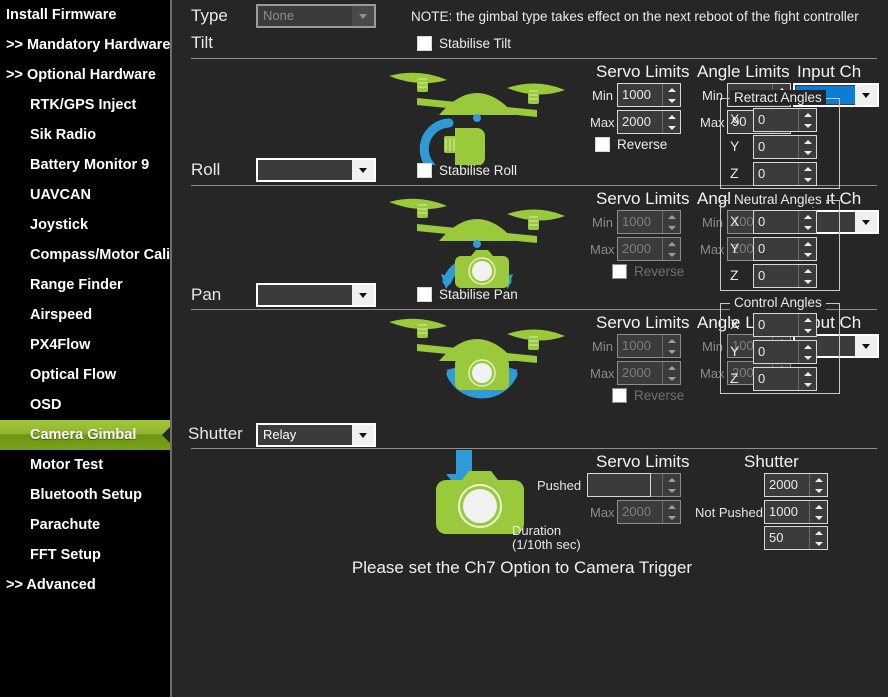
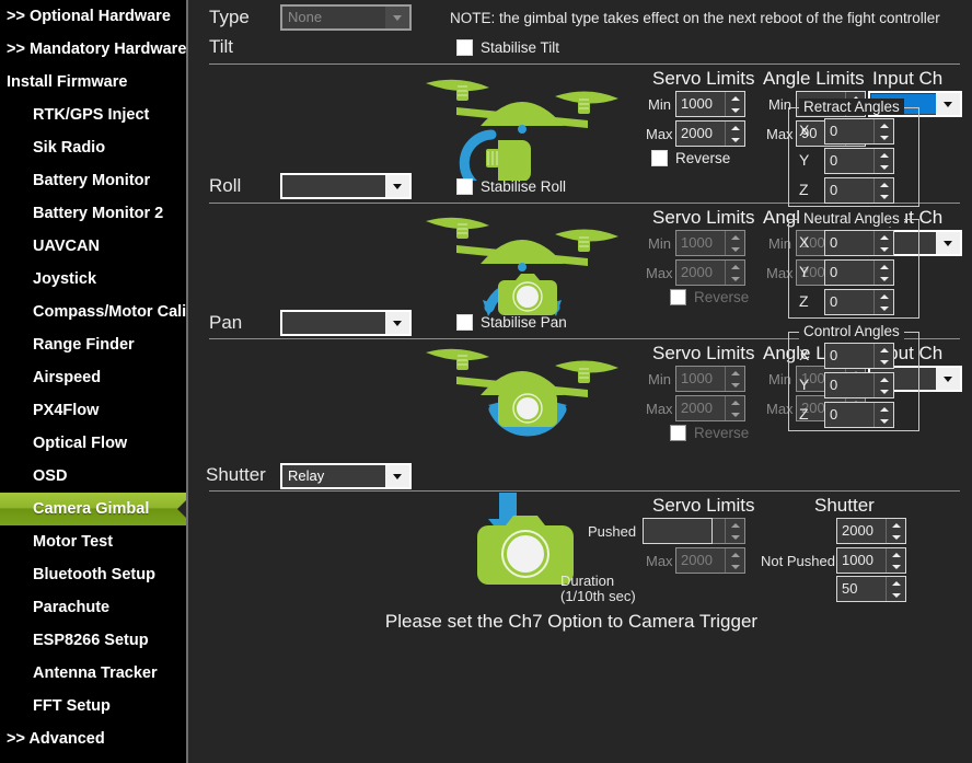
- Install Firmware
+ >> Optional Hardware
  >> Mandatory Hardware
- >> Optional Hardware
+ Install Firmware
  RTK/GPS Inject
  Sik Radio
+ Battery Monitor
- Battery Monitor 9
+ Battery Monitor 2
  UAVCAN
  Joystick
  Compass/Motor Cali
  Range Finder
  Airspeed
  PX4Flow
  Optical Flow
  OSD
  Camera Gimbal
  Motor Test
  Bluetooth Setup
  Parachute
+ ESP8266 Setup
+ Antenna Tracker
  FFT Setup
  >> Advanced
  Type
  None
  NOTE: the gimbal type takes effect on the next reboot of the fight controller
  Tilt
  Stabilise Tilt
  Servo Limits
  Angle Limits
  Input Ch
  Min
  1000
  Max
  2000
  Min
  Max
  90
  Reverse
  Roll
  Stabilise Roll
  Servo Limits
  Min
  1000
  Max
  2000
  Min
  100
  Max
  200
  Reverse
  Pan
  Stabilise Pan
  Servo Limits
  Min
  1000
  Max
  2000
  Min
  100
  Max
  200
  Reverse
  Shutter
  Relay
  Servo Limits
  Shutter
  Max
  2000
  Pushed
  2000
  Not Pushed
  1000
  Duration
  (1/10th sec)
  50
  Please set the Ch7 Option to Camera Trigger
  Retract Angles
  X
  0
  Y
  0
  Z
  0
  Neutral Angles
  X
  0
  Y
  0
  Z
  0
  Control Angles
  X
  0
  Y
  0
  Z
  0
